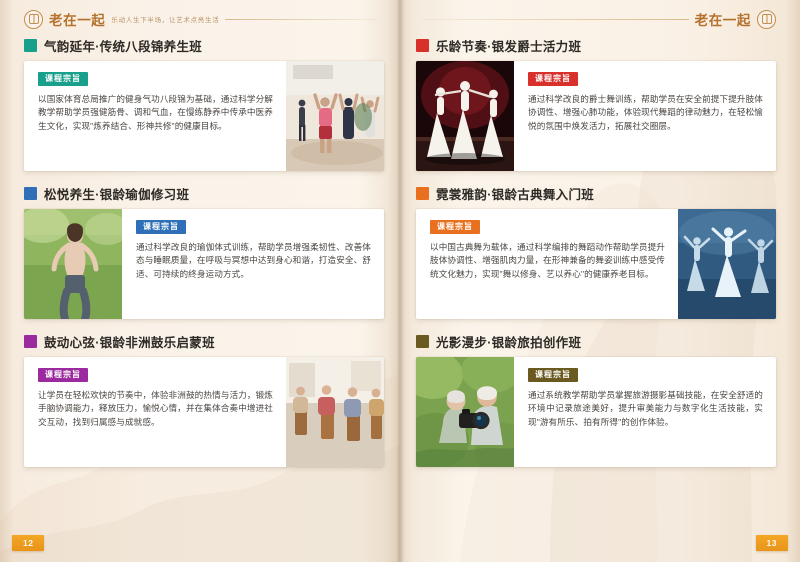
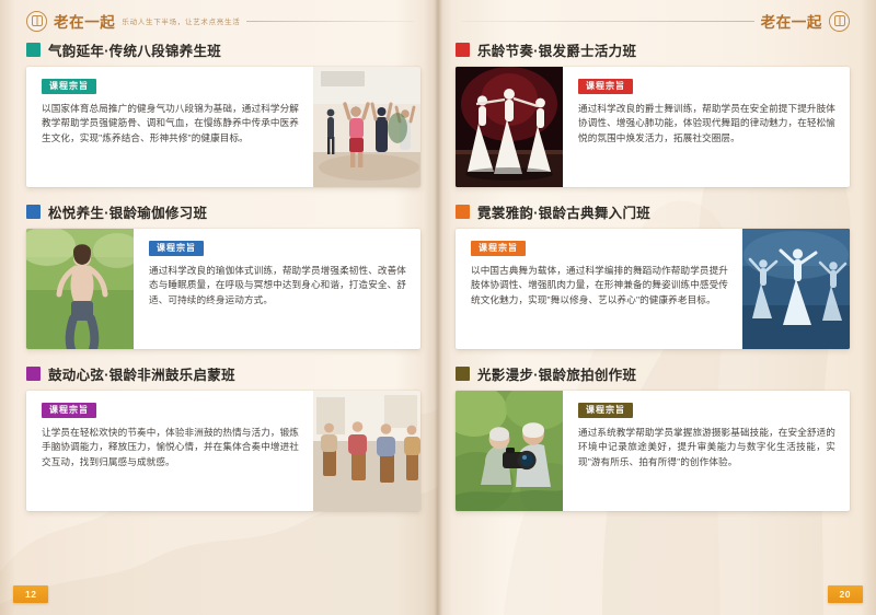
  老在一起
  气韵延年·传统八段锦养生班
  课程宗旨
  以国家体育总局推广的健身气功八段锦为基础，通过科学分解教学帮助学员强健筋骨、调和气血，在慢练静养中传承中医养生文化，实现"炼养结合、形神共修"的健康目标。
  松悦养生·银龄瑜伽修习班
  课程宗旨
  通过科学改良的瑜伽体式训练，帮助学员增强柔韧性、改善体态与睡眠质量，在呼吸与冥想中达到身心和谐，打造安全、舒适、可持续的终身运动方式。
  鼓动心弦·银龄非洲鼓乐启蒙班
  课程宗旨
  让学员在轻松欢快的节奏中，体验非洲鼓的热情与活力，锻炼手脑协调能力，释放压力，愉悦心情，并在集体合奏中增进社交互动，找到归属感与成就感。
  12
  老在一起
  乐龄节奏·银发爵士活力班
  课程宗旨
  通过科学改良的爵士舞训练，帮助学员在安全前提下提升肢体协调性、增强心肺功能，体验现代舞蹈的律动魅力，在轻松愉悦的氛围中焕发活力，拓展社交圈层。
  霓裳雅韵·银龄古典舞入门班
  课程宗旨
  以中国古典舞为载体，通过科学编排的舞蹈动作帮助学员提升肢体协调性、增强肌肉力量，在形神兼备的舞姿训练中感受传统文化魅力，实现"舞以修身、艺以养心"的健康养老目标。
  光影漫步·银龄旅拍创作班
  课程宗旨
  通过系统教学帮助学员掌握旅游摄影基础技能，在安全舒适的环境中记录旅途美好，提升审美能力与数字化生活技能，实现"游有所乐、拍有所得"的创作体验。
- 13
+ 20
